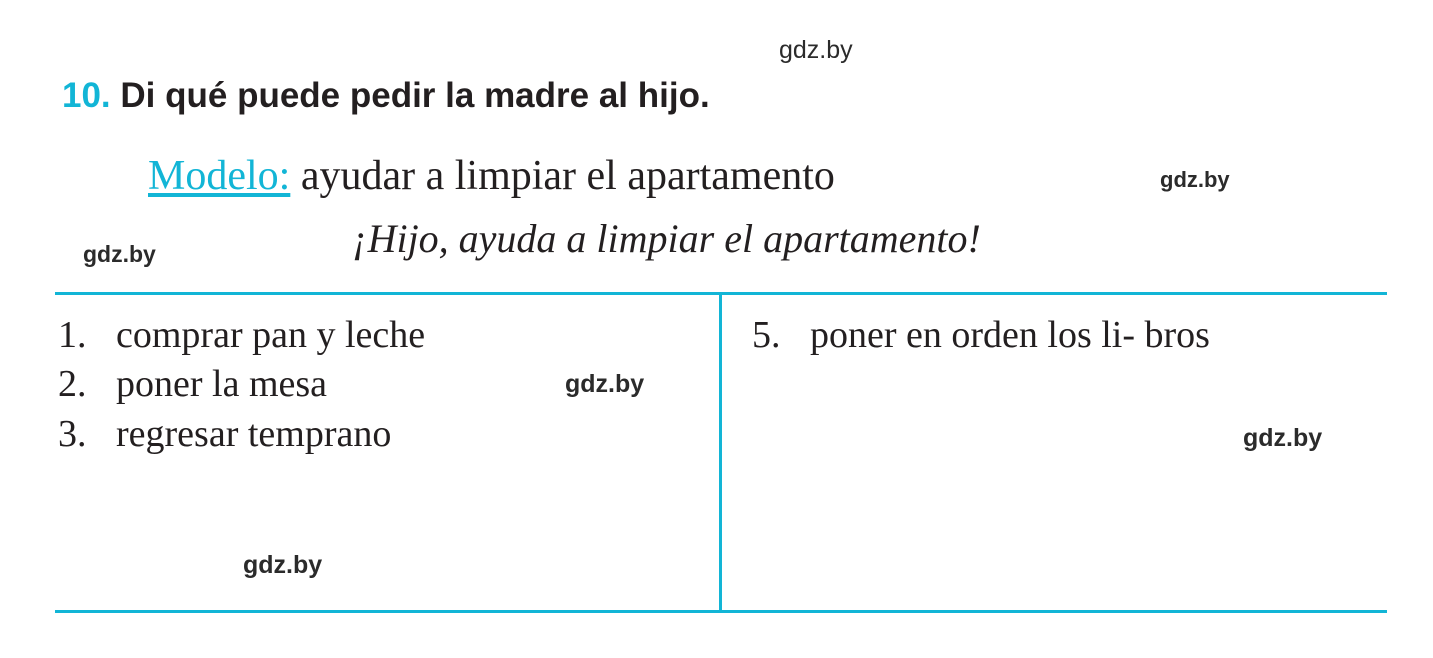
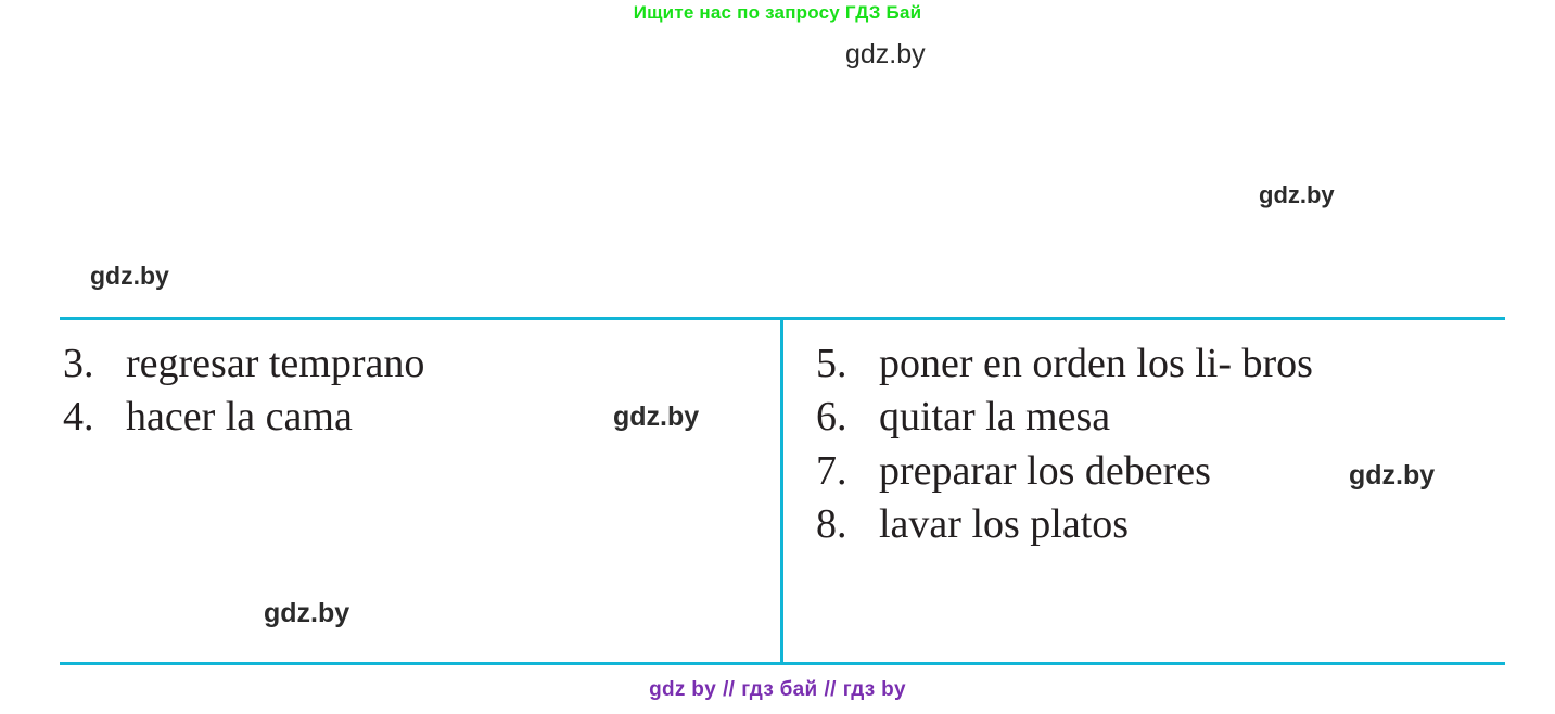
+ Ищите нас по запросу ГДЗ Бай
  gdz.by
  gdz.by
  gdz.by
  gdz.by
  gdz.by
  gdz.by
- 10. Di qué puede pedir la madre al hijo.
- Modelo: ayudar a limpiar el apartamento
- ¡Hijo, ayuda a limpiar el apartamento!
- 1.
- comprar pan y leche
- 2.
- poner la mesa
  3.
  regresar temprano
+ 4.
+ hacer la cama
  5.
  poner en orden los li- bros
+ 6.
+ quitar la mesa
+ 7.
+ preparar los deberes
+ 8.
+ lavar los platos
+ gdz by // гдз бай // гдз by
